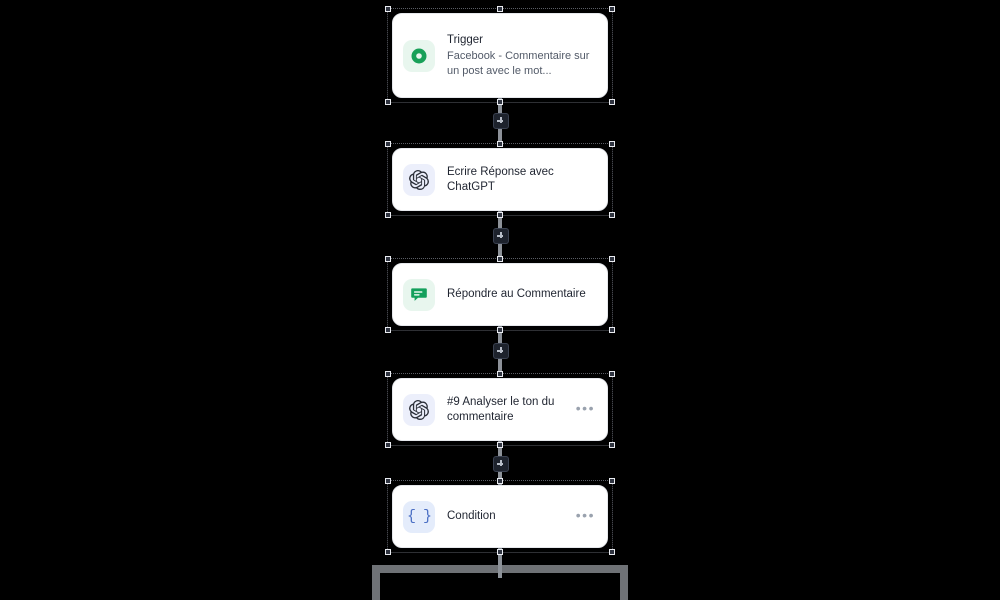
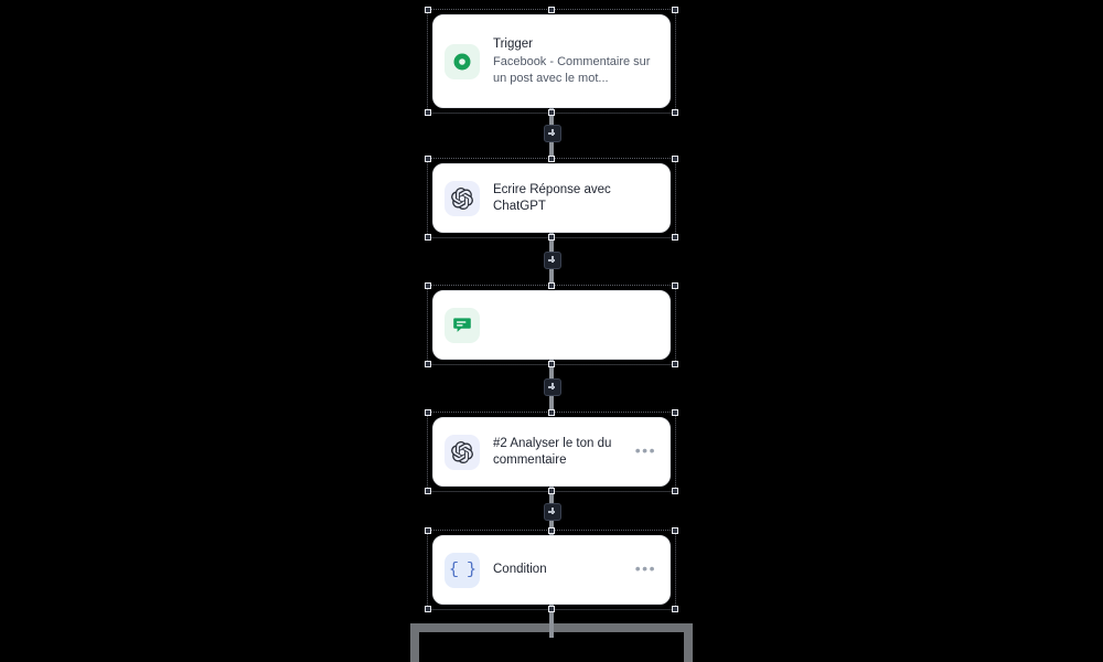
  Trigger
  Facebook - Commentaire sur un post avec le mot...
  Ecrire Réponse avec ChatGPT
- Répondre au Commentaire
- #9 Analyser le ton du commentaire
+ #2 Analyser le ton du commentaire
  •••
  { }
  Condition
  •••
